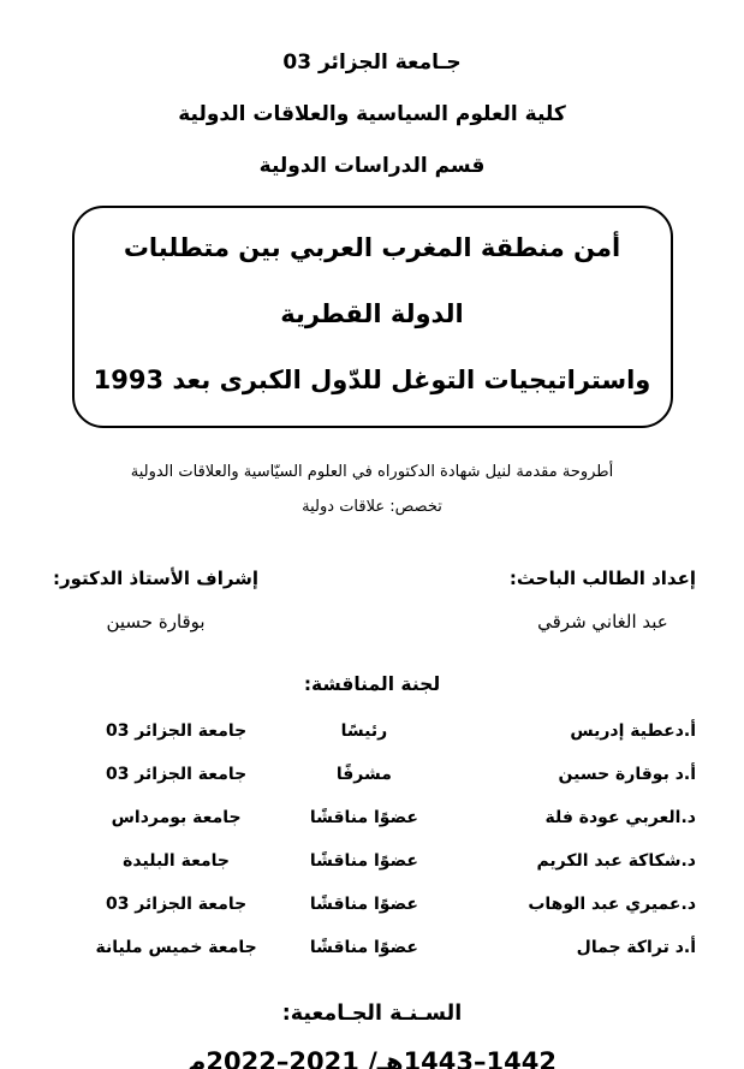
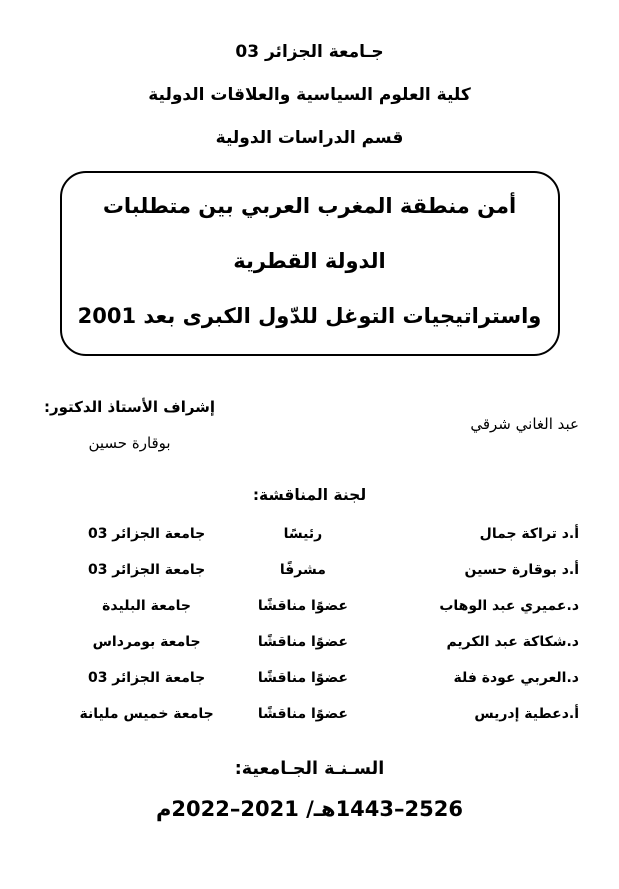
  جـامعة الجزائر 03
  كلية العلوم السياسية والعلاقات الدولية
  قسم الدراسات الدولية
  أمن منطقة المغرب العربي بين متطلبات الدولة القطرية
- واستراتيجيات التوغل للدّول الكبرى بعد 1993
+ واستراتيجيات التوغل للدّول الكبرى بعد 2001
- أطروحة مقدمة لنيل شهادة الدكتوراه في العلوم السيّاسية والعلاقات الدولية
- تخصص: علاقات دولية
- إعداد الطالب الباحث:
  عبد الغاني شرقي
  إشراف الأستاذ الدكتور:
  بوقارة حسين
  لجنة المناقشة:
- أ.دعطية إدريس
+ أ.د تراكة جمال
  رئيسًا
  جامعة الجزائر 03
  أ.د بوقارة حسين
  مشرفًا
  جامعة الجزائر 03
- د.العربي عودة فلة
+ د.عميري عبد الوهاب
  عضوًا مناقشًا
- جامعة بومرداس
+ جامعة البليدة
  د.شكاكة عبد الكريم
  عضوًا مناقشًا
- جامعة البليدة
+ جامعة بومرداس
- د.عميري عبد الوهاب
+ د.العربي عودة فلة
  عضوًا مناقشًا
  جامعة الجزائر 03
- أ.د تراكة جمال
+ أ.دعطية إدريس
  عضوًا مناقشًا
  جامعة خميس مليانة
  السـنـة الجـامعية:
- 1442–1443هـ/ 2021–2022م
+ 2526–1443هـ/ 2021–2022م
